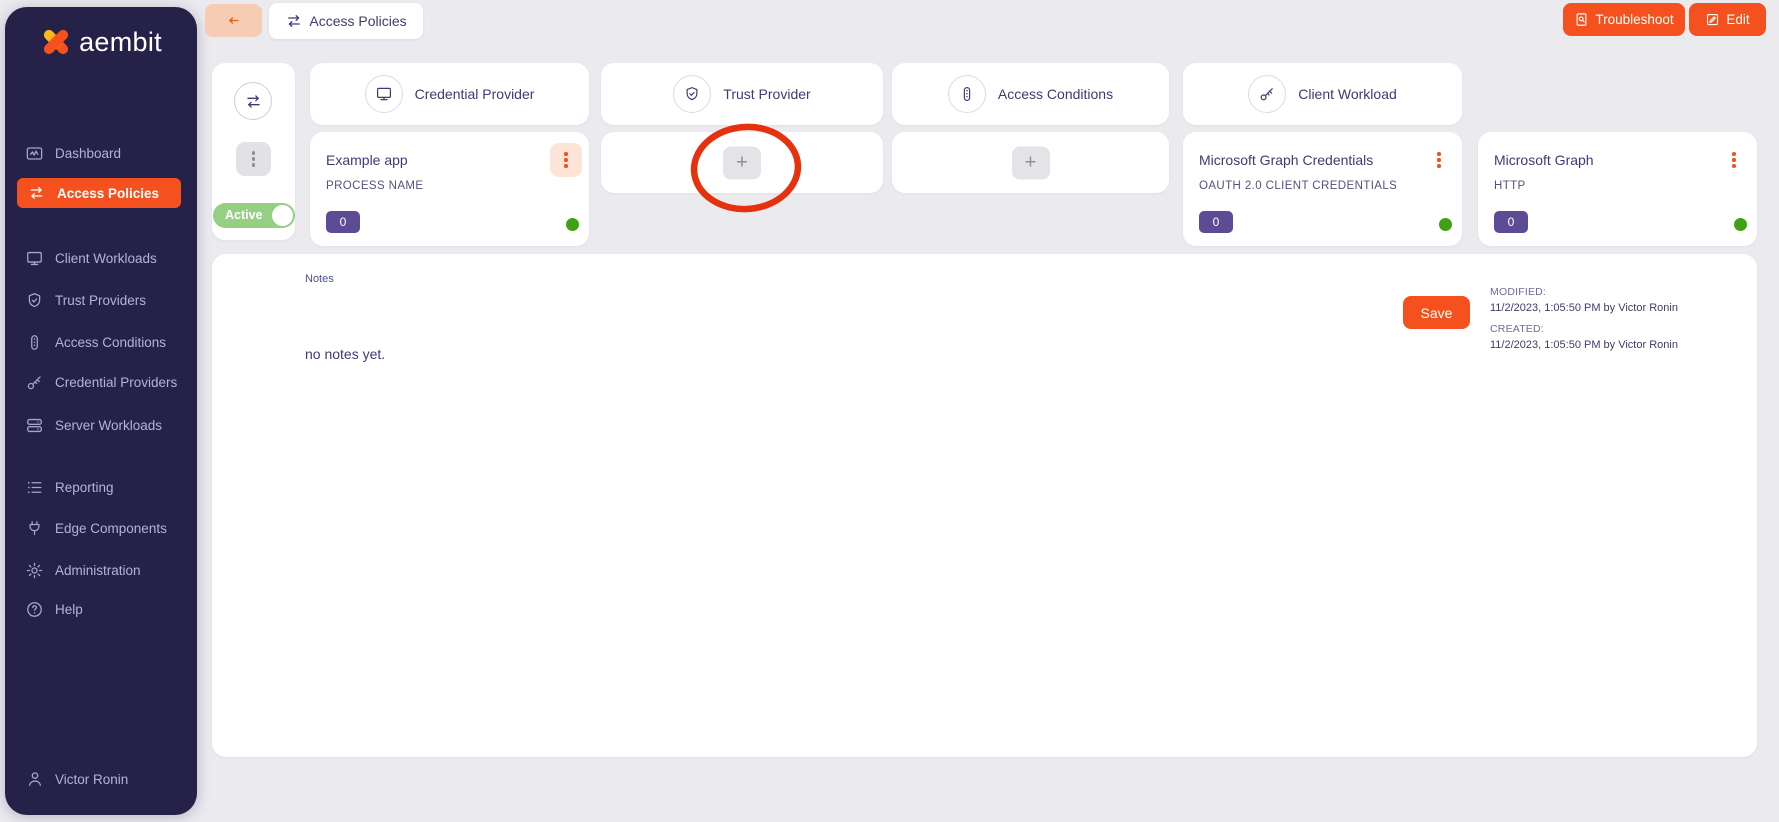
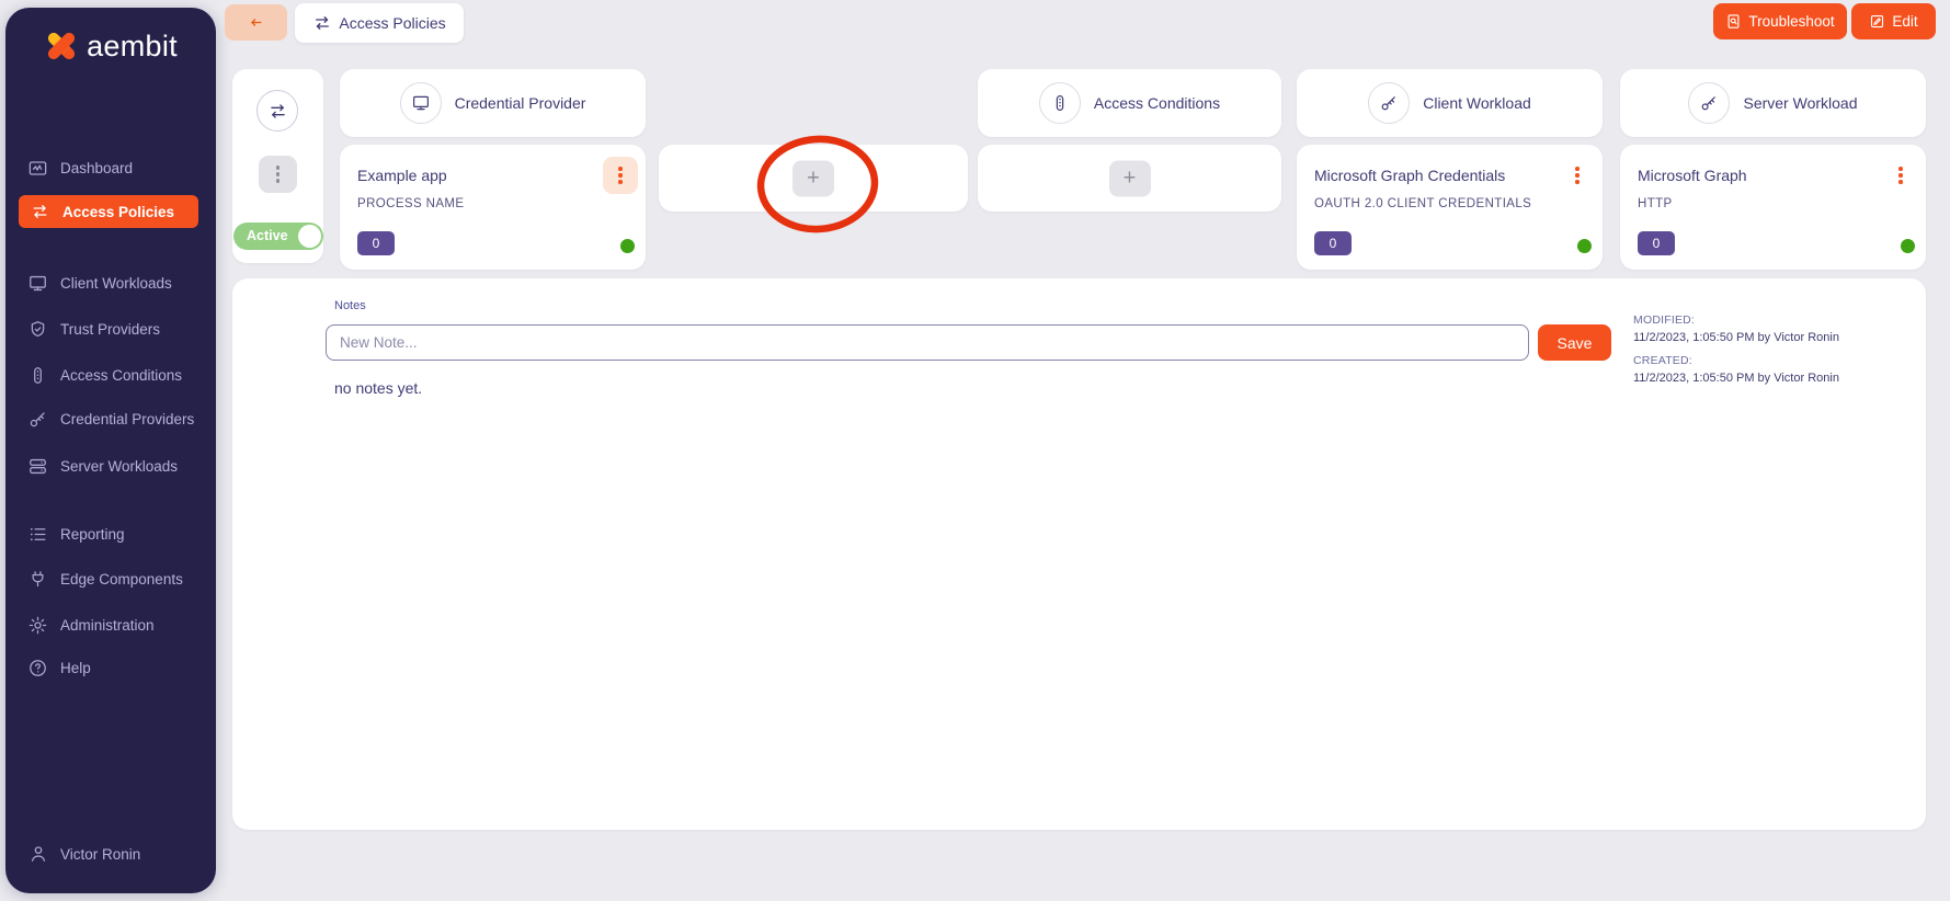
  aembit
  Dashboard
  Access Policies
  Client Workloads
  Trust Providers
  Access Conditions
  Credential Providers
  Server Workloads
  Reporting
  Edge Components
  Administration
  Help
  Victor Ronin
  Access Policies
  Troubleshoot
  Edit
  Active
  Credential Provider
- Trust Provider
  Access Conditions
  Client Workload
+ Server Workload
  Example app
  PROCESS NAME
  0
  +
  +
  Microsoft Graph Credentials
  OAUTH 2.0 CLIENT CREDENTIALS
  0
  Microsoft Graph
  HTTP
  0
  Notes
+ New Note...
  Save
  MODIFIED:
  11/2/2023, 1:05:50 PM by Victor Ronin
  CREATED:
  11/2/2023, 1:05:50 PM by Victor Ronin
  no notes yet.
